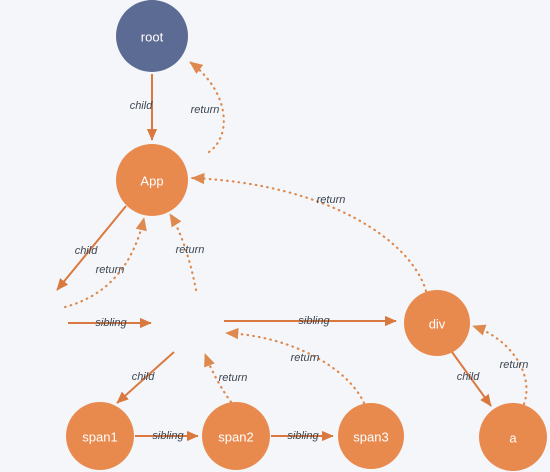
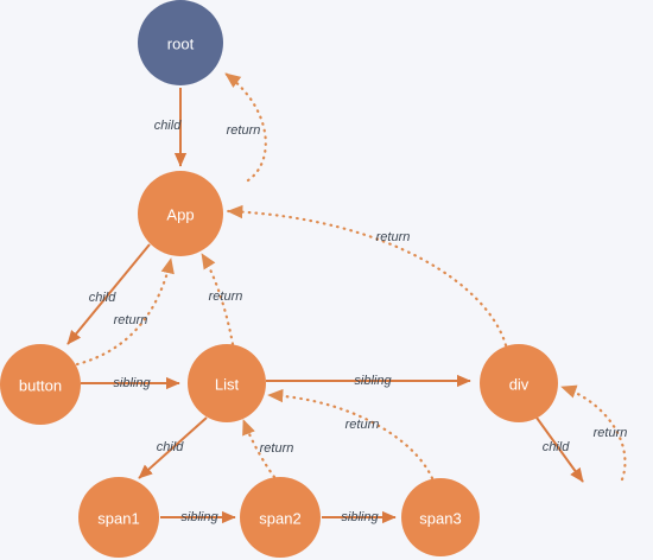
  child
  return
  child
  return
  return
  sibling
  sibling
  return
  child
  return
  sibling
  sibling
  return
  child
  return
  root
  App
+ button
+ List
  div
  span1
  span2
  span3
- a
